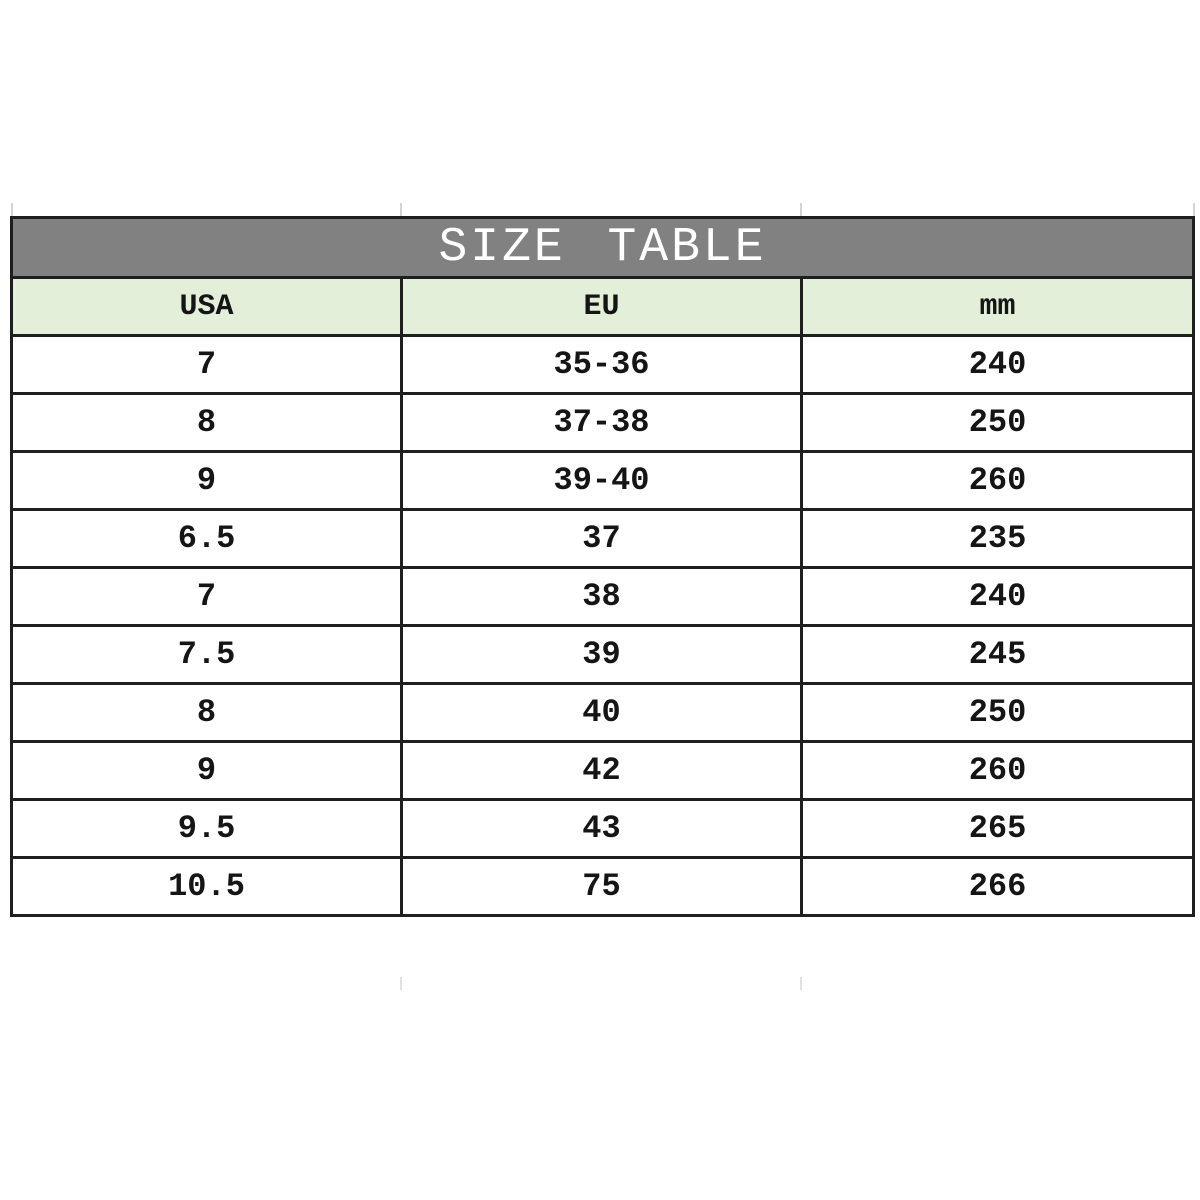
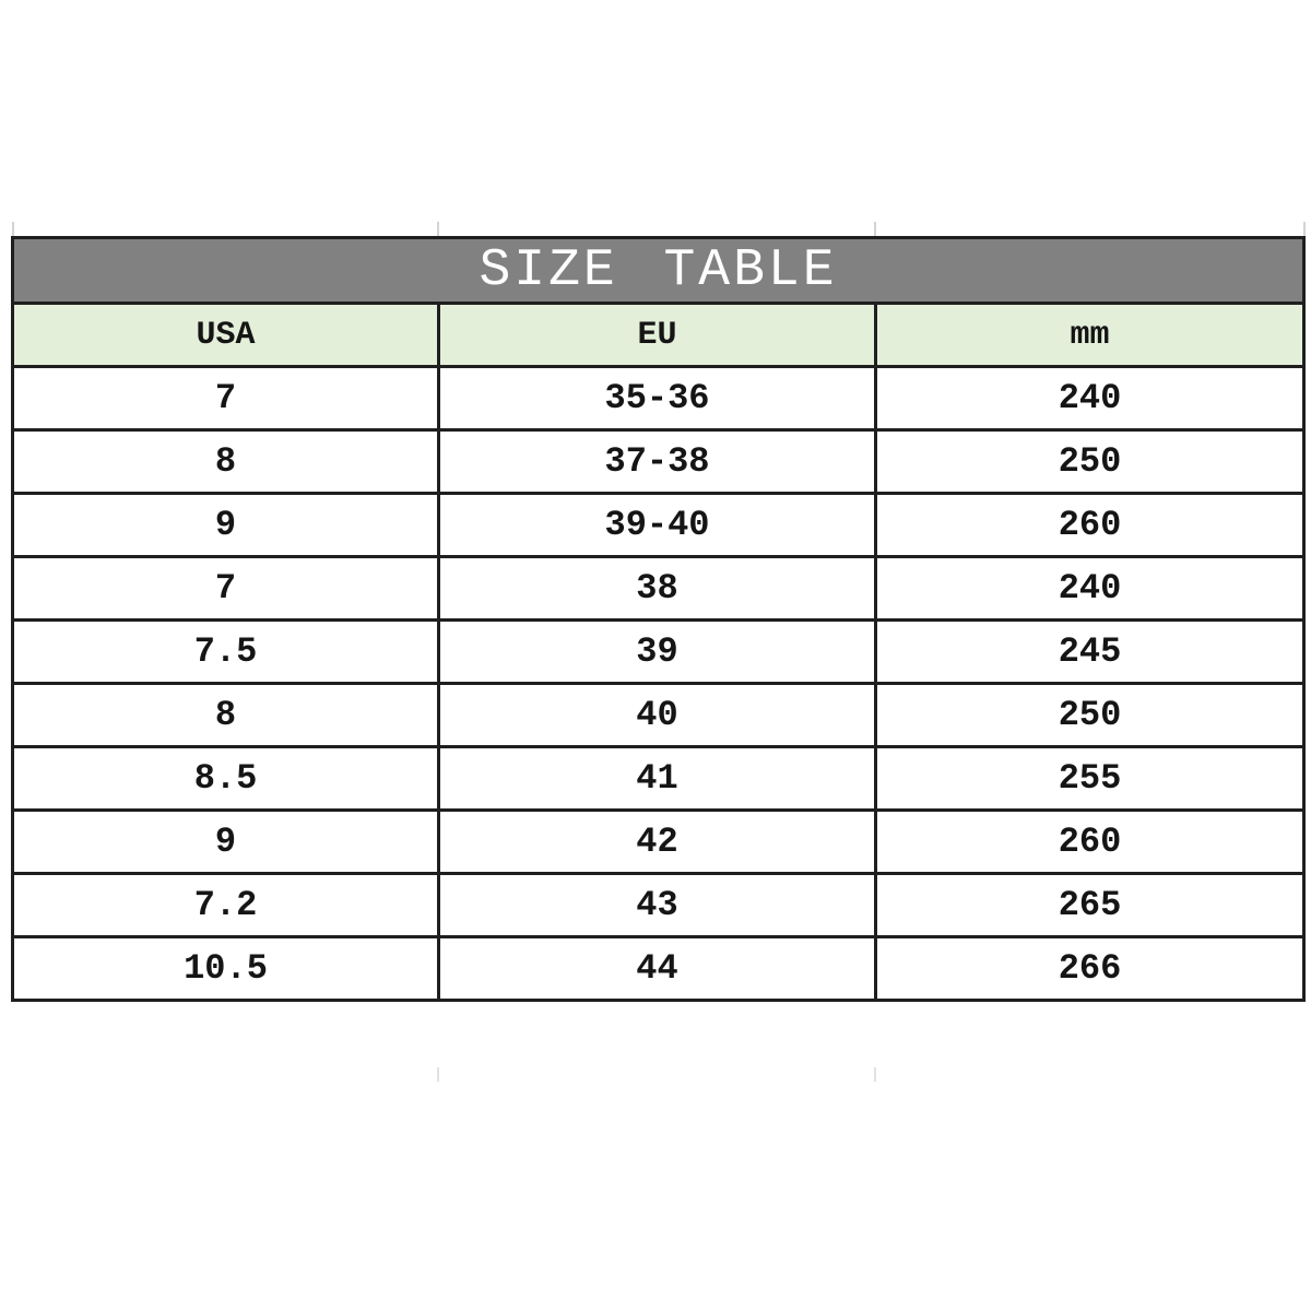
  SIZE TABLE
  USA	EU	mm
  7	35-36	240
  8	37-38	250
  9	39-40	260
- 6.5	37	235
  7	38	240
  7.5	39	245
  8	40	250
+ 8.5	41	255
  9	42	260
- 9.5	43	265
+ 7.2	43	265
- 10.5	75	266
+ 10.5	44	266
